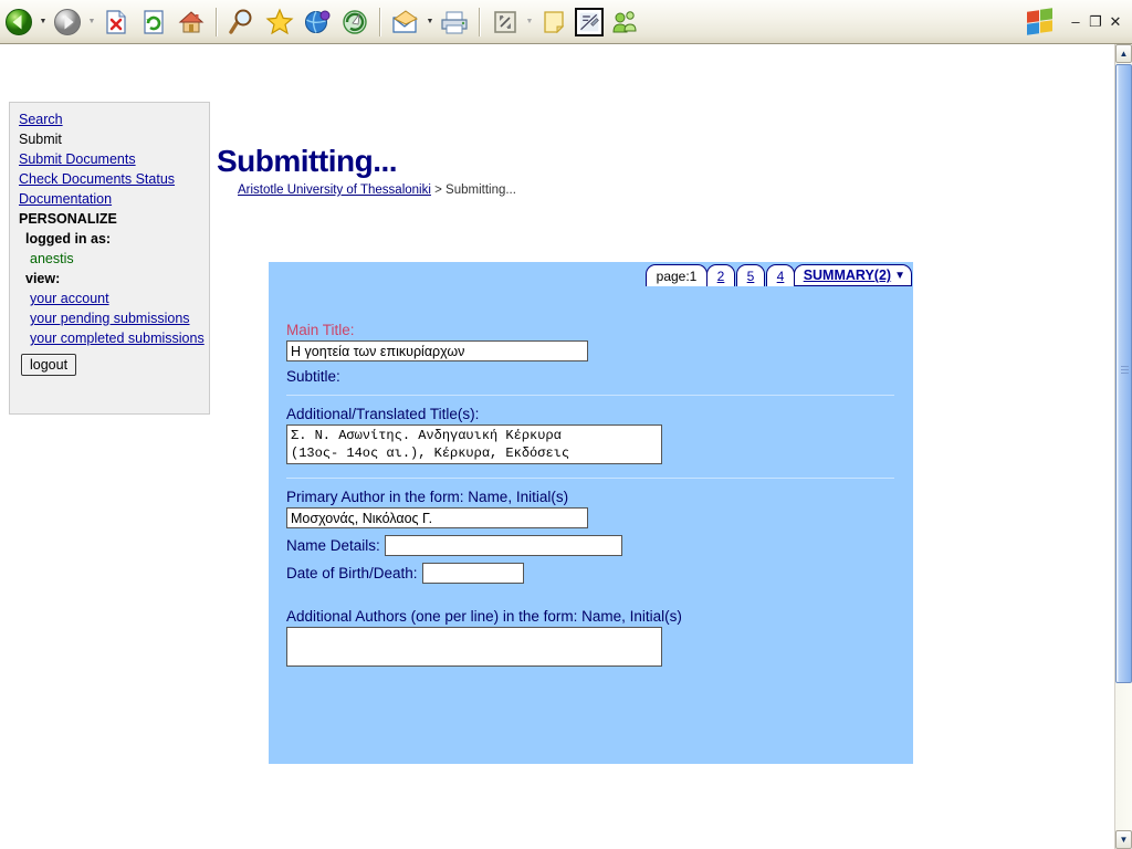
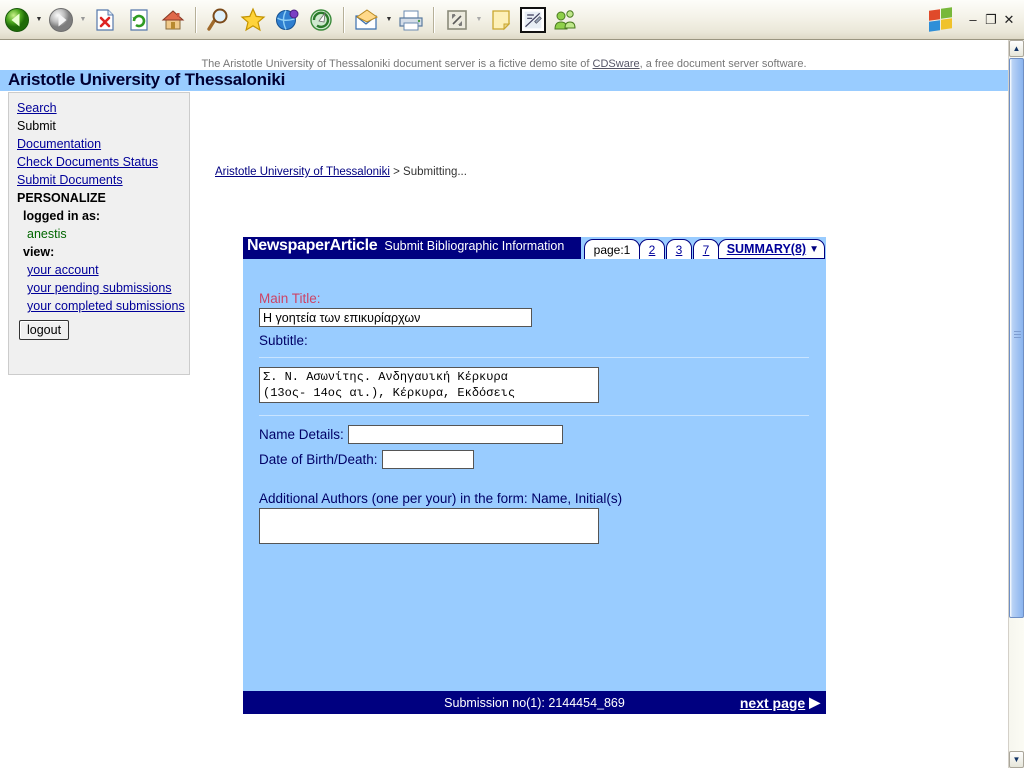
  –
  ❐
  ✕
+ The Aristotle University of Thessaloniki document server is a fictive demo site of CDSware, a free document server software.
+ Aristotle University of Thessaloniki
  Search
  Submit
- Submit Documents
+ Documentation
  Check Documents Status
- Documentation
+ Submit Documents
  PERSONALIZE
  logged in as:
  anestis
  view:
  your account
  your pending submissions
  your completed submissions
  logout
- Submitting...
  Aristotle University of Thessaloniki > Submitting...
+ NewspaperArticle
+ Submit Bibliographic Information
  page:1
  2
- 5
+ 3
- 4
+ 7
- SUMMARY(2)
+ SUMMARY(8)
  ▼
  Main Title:
  Η γοητεία των επικυρίαρχων
  Subtitle:
- Additional/Translated Title(s):
  Σ. Ν. Ασωνίτης. Ανδηγαυική Κέρκυρα
  (13ος- 14ος αι.), Κέρκυρα, Εκδόσεις
- Primary Author in the form: Name, Initial(s)
- Μοσχονάς, Νικόλαος Γ.
  Name Details:
  Date of Birth/Death:
- Additional Authors (one per line) in the form: Name, Initial(s)
+ Additional Authors (one per your) in the form: Name, Initial(s)
+ Submission no(1): 2144454_869
+ next page
+ ▶
  ▲
  ▼
